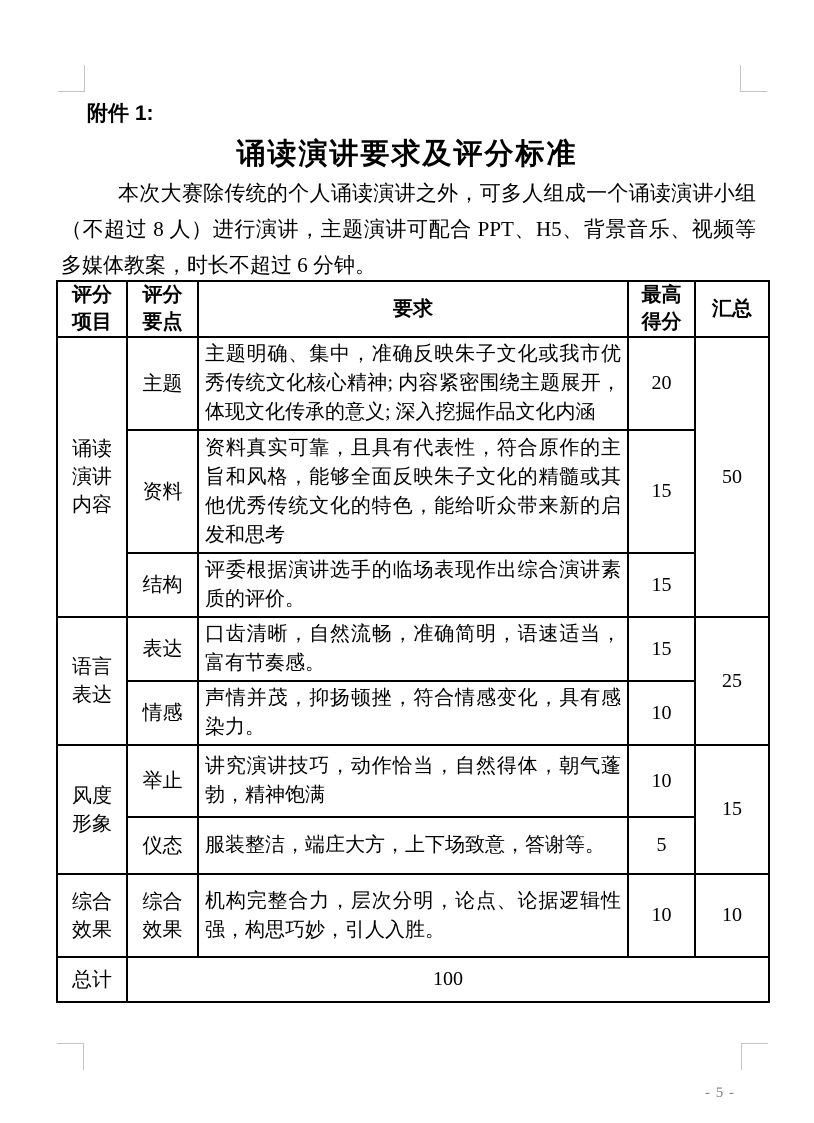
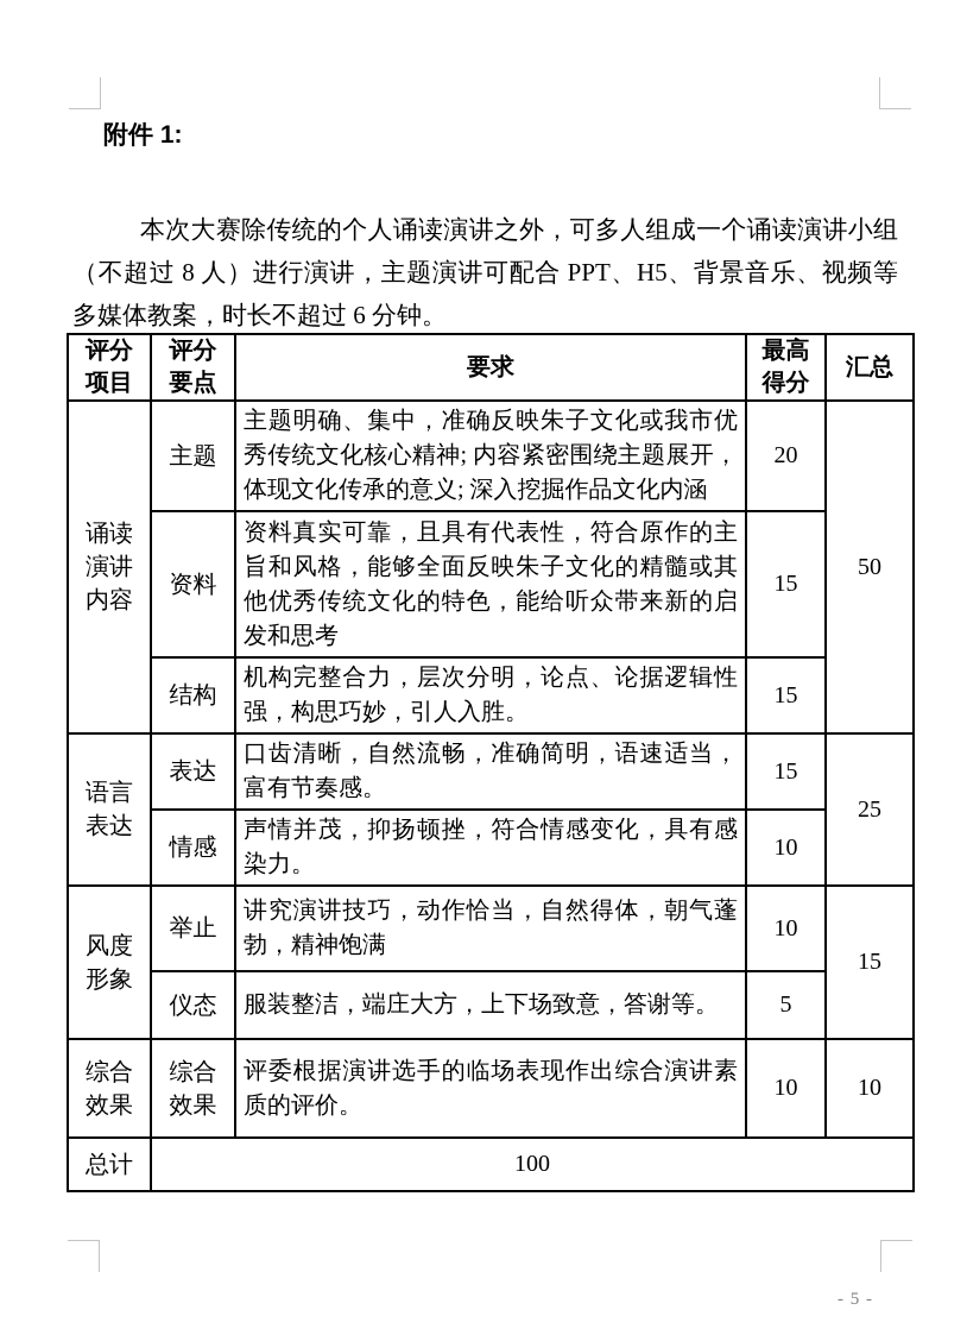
  附件 1:
- 诵读演讲要求及评分标准
  本次大赛除传统的个人诵读演讲之外，可多人组成一个诵读演讲小组
  （不超过 8 人）进行演讲，主题演讲可配合 PPT、H5、背景音乐、视频等
  多媒体教案，时长不超过 6 分钟。
  评分 项目	评分 要点	要求	最高 得分	汇总
  诵读 演讲 内容	主题	主题明确、集中，准确反映朱子文化或我市优秀传统文化核心精神; 内容紧密围绕主题展开，体现文化传承的意义; 深入挖掘作品文化内涵	20	50
  资料	资料真实可靠，且具有代表性，符合原作的主旨和风格，能够全面反映朱子文化的精髓或其他优秀传统文化的特色，能给听众带来新的启发和思考	15
- 结构	评委根据演讲选手的临场表现作出综合演讲素质的评价。	15
+ 结构	机构完整合力，层次分明，论点、论据逻辑性强，构思巧妙，引人入胜。	15
  语言 表达	表达	口齿清晰，自然流畅，准确简明，语速适当，富有节奏感。	15	25
  情感	声情并茂，抑扬顿挫，符合情感变化，具有感染力。	10
  风度 形象	举止	讲究演讲技巧，动作恰当，自然得体，朝气蓬勃，精神饱满	10	15
  仪态	服装整洁，端庄大方，上下场致意，答谢等。	5
- 综合 效果	综合 效果	机构完整合力，层次分明，论点、论据逻辑性强，构思巧妙，引人入胜。	10	10
+ 综合 效果	综合 效果	评委根据演讲选手的临场表现作出综合演讲素质的评价。	10	10
  总计	100
  - 5 -
